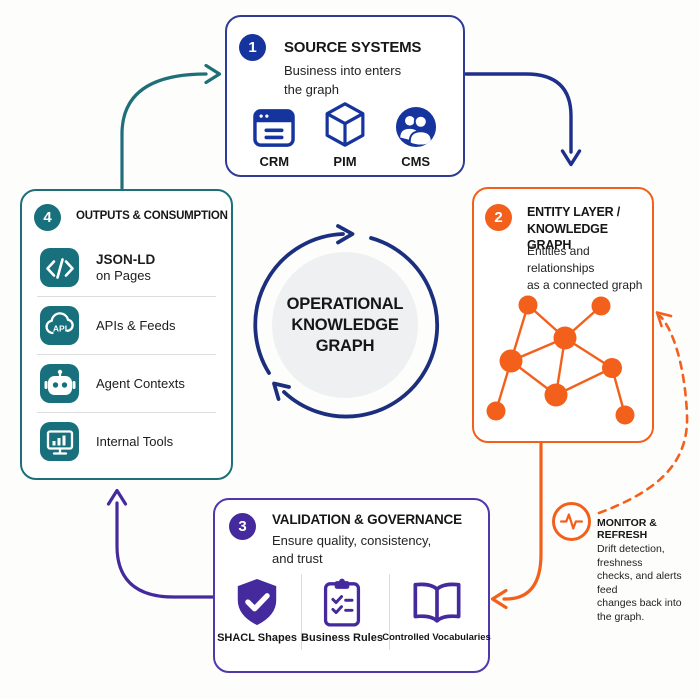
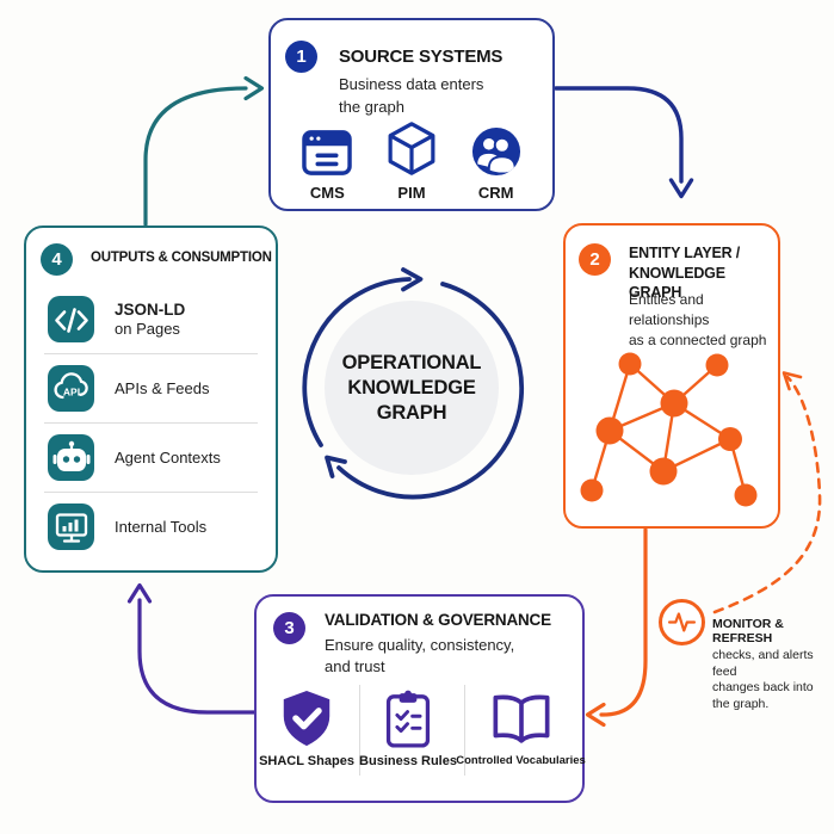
  OPERATIONAL
  KNOWLEDGE
  GRAPH
  1
  SOURCE SYSTEMS
- Business into enters the graph
+ Business data enters the graph
- CRM
+ CMS
  PIM
- CMS
+ CRM
  2
  ENTITY LAYER /
  KNOWLEDGE GRAPH
  Entities and relationships
  as a connected graph
  3
  VALIDATION & GOVERNANCE
  Ensure quality, consistency,
  and trust
  SHACL Shapes
  Business Rules
  Controlled Vocabularies
  4
  OUTPUTS & CONSUMPTION
  JSON-LD
  on Pages
  API
  APIs & Feeds
  Agent Contexts
  Internal Tools
  MONITOR & REFRESH
- Drift detection, freshness
  checks, and alerts feed
  changes back into
  the graph.
